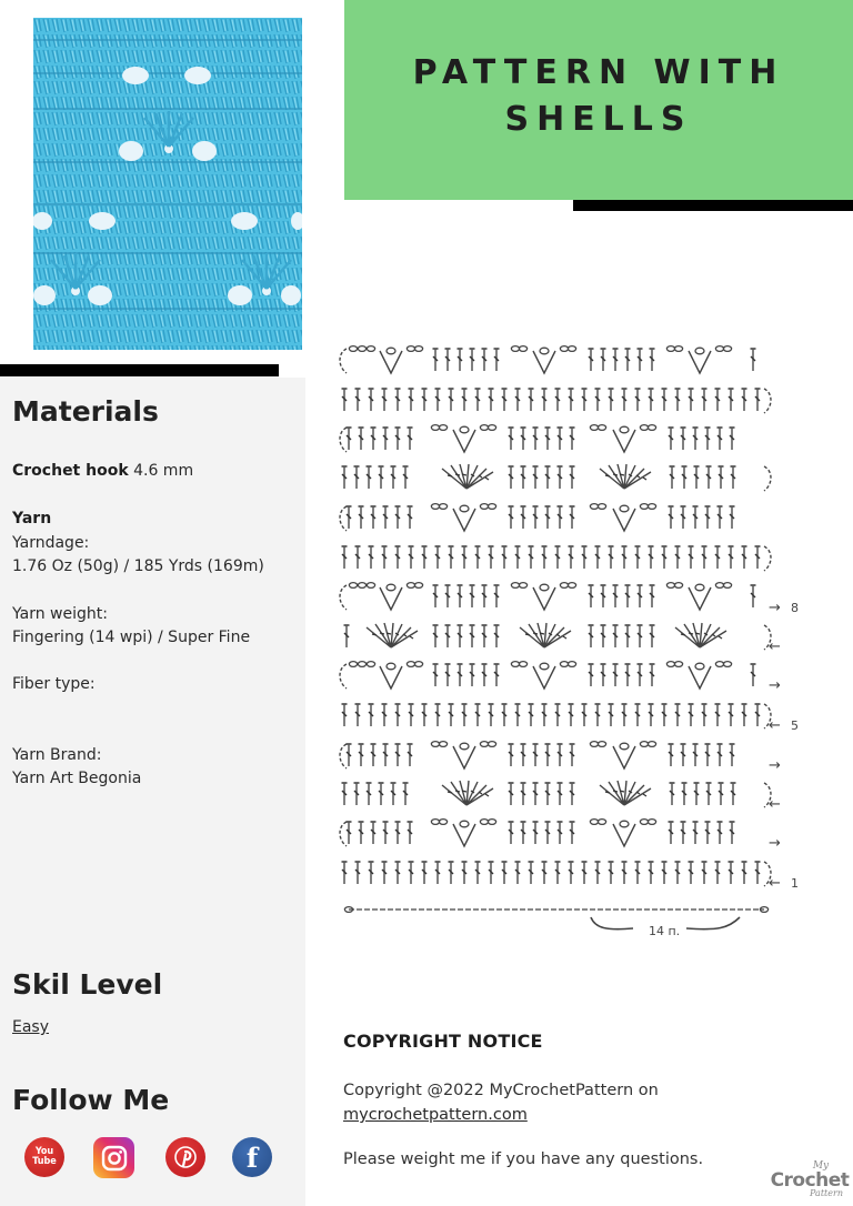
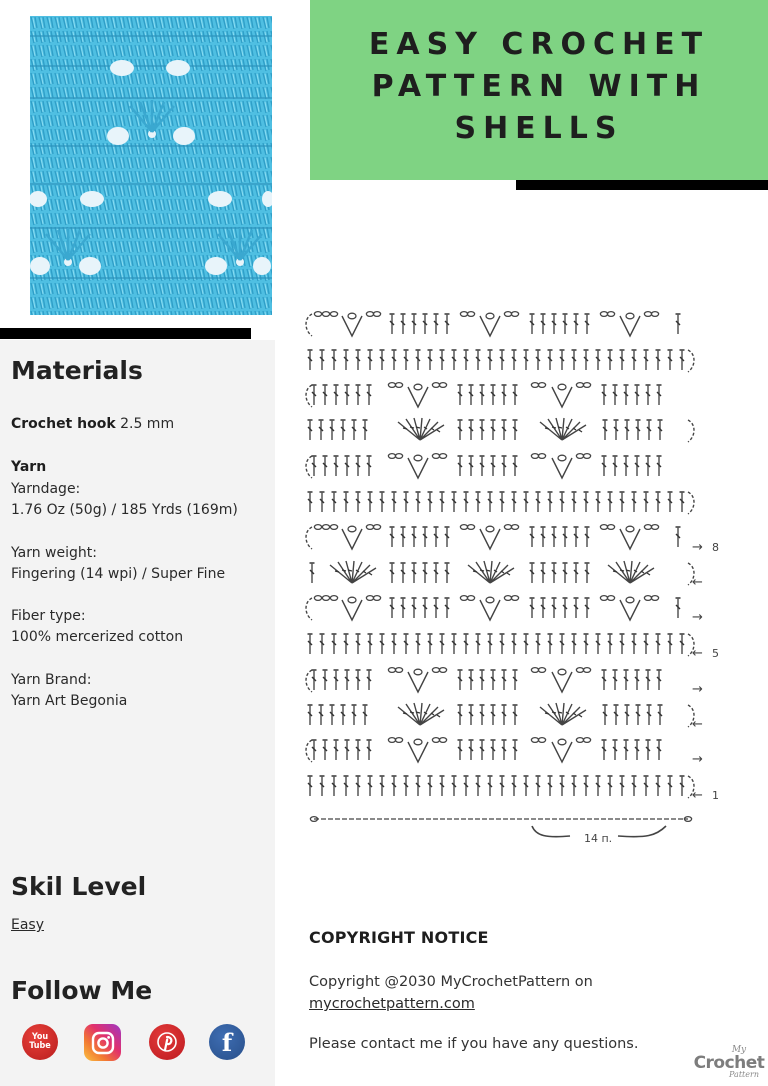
+ EASY CROCHET
  PATTERN WITH
  SHELLS
  Materials
- Crochet hook 4.6 mm
+ Crochet hook 2.5 mm
  Yarn
  Yarndage:
  1.76 Oz (50g) / 185 Yrds (169m)
  Yarn weight:
  Fingering (14 wpi) / Super Fine
  Fiber type:
+ 100% mercerized cotton
  Yarn Brand:
  Yarn Art Begonia
  Skil Level
  Easy
  Follow Me
  You
  Tube
  f
  14 п.
  →
  8
  ←
  →
  ←
  5
  →
  ←
  →
  ←
  1
  COPYRIGHT NOTICE
- Copyright @2022 MyCrochetPattern on
+ Copyright @2030 MyCrochetPattern on
  mycrochetpattern.com
- Please weight me if you have any questions.
+ Please contact me if you have any questions.
  My
  Crochet
  Pattern
